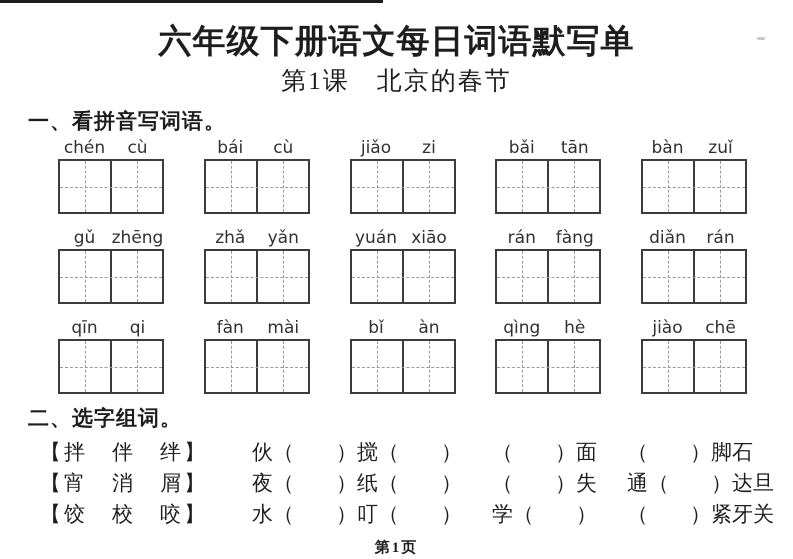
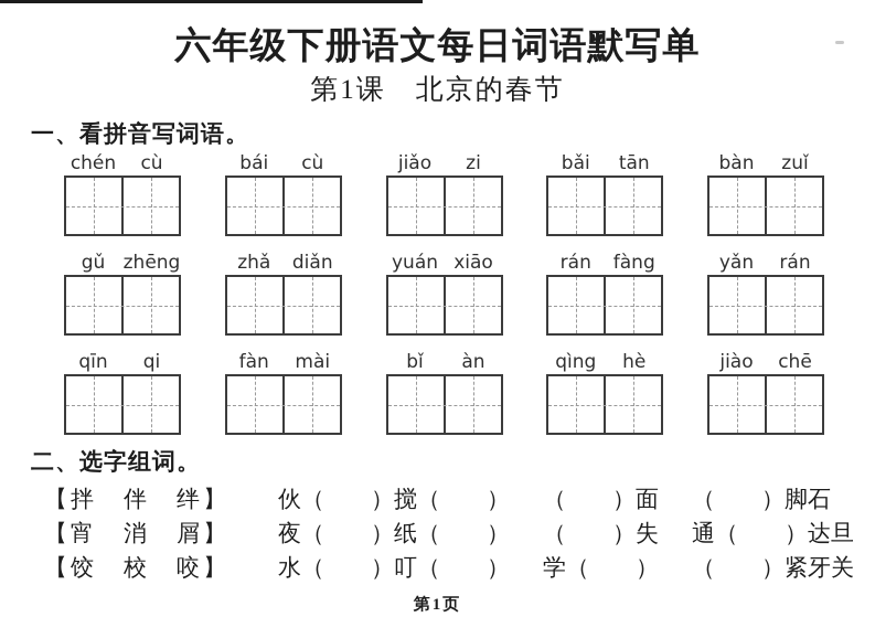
  六年级下册语文每日词语默写单
  第1课 北京的春节
  一、看拼音写词语。
  chén
  cù
  bái
  cù
  jiǎo
  zi
  bǎi
  tān
  bàn
  zuǐ
  gǔ
  zhēng
  zhǎ
- yǎn
+ diǎn
  yuán
  xiāo
  rán
  fàng
- diǎn
+ yǎn
  rán
  qīn
  qi
  fàn
  mài
  bǐ
  àn
  qìng
  hè
  jiào
  chē
  二、选字组词。
  【拌 伴 绊】
  伙（ ）
  搅（ ）
  （ ）面
  （ ）脚石
  【宵 消 屑】
  夜（ ）
  纸（ ）
  （ ）失
  通（ ）达旦
  【饺 校 咬】
  水（ ）
  叮（ ）
  学（ ）
  （ ）紧牙关
  第1页
